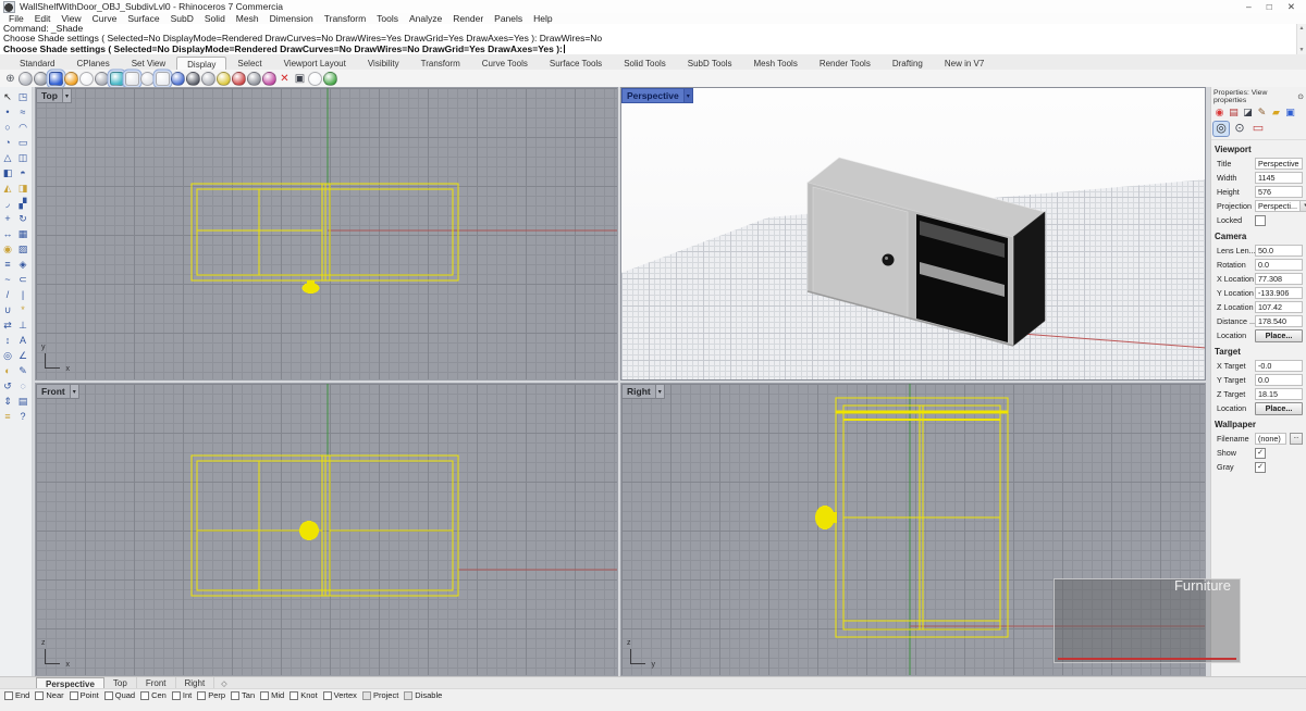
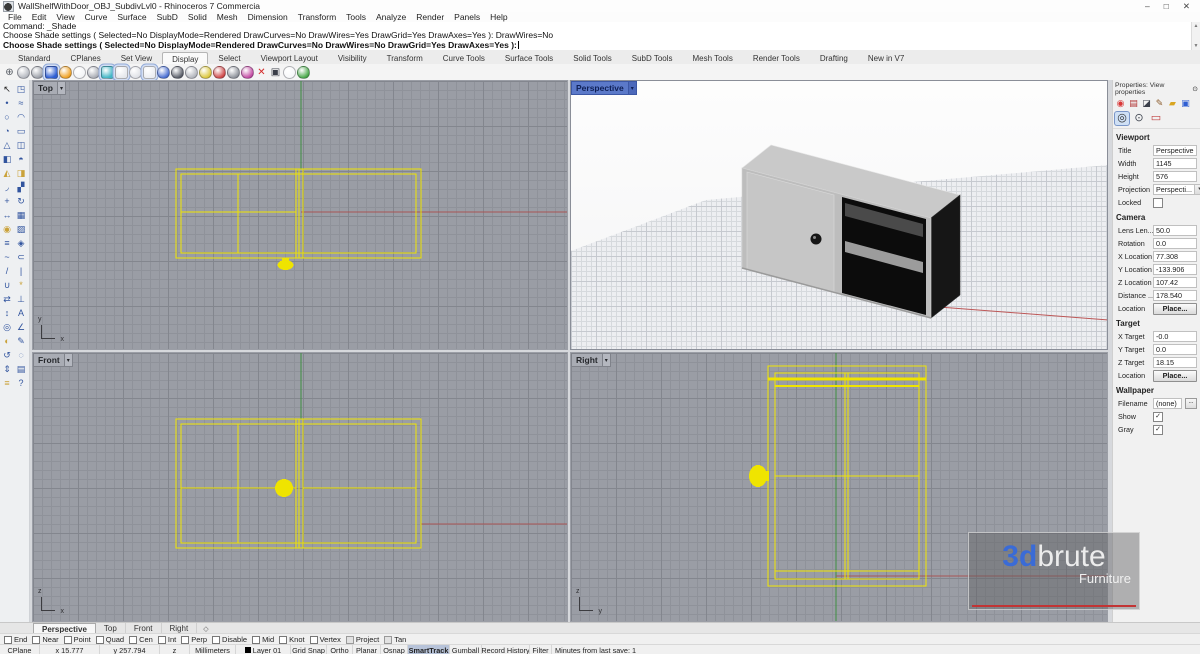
  WallShelfWithDoor_OBJ_SubdivLvl0 - Rhinoceros 7 Commercia
  –
  □
  ✕
  File
  Edit
  View
  Curve
  Surface
  SubD
  Solid
  Mesh
  Dimension
  Transform
  Tools
  Analyze
  Render
  Panels
  Help
  Command: _Shade
  Choose Shade settings ( Selected=No DisplayMode=Rendered DrawCurves=No DrawWires=Yes DrawGrid=Yes DrawAxes=Yes ): DrawWires=No
  Choose Shade settings ( Selected=No DisplayMode=Rendered DrawCurves=No DrawWires=No DrawGrid=Yes DrawAxes=Yes ):
  Standard
  CPlanes
  Set View
  Display
  Select
  Viewport Layout
  Visibility
  Transform
  Curve Tools
  Surface Tools
  Solid Tools
  SubD Tools
  Mesh Tools
  Render Tools
  Drafting
  New in V7
  ⊕
  ✕
  ▣
  ↖
  ◳
  •
  ≈
  ○
  ◠
  ◔
  ▭
  △
  ◫
  ◧
  ◓
  ◭
  ◨
  ◞
  ▞
  +
  ↻
  ↔
  ▦
  ◉
  ▨
  ≡
  ◈
  ~
  ⊂
  /
  |
  ∪
  *
  ⇄
  ⊥
  ↕
  A
  ◎
  ∠
  ◐
  ✎
  ↺
  ◌
  ⇕
  ▤
  ≡
  ?
  Top
  Perspective
  Front
  Right
  ◉
  ▤
  ◪
  ✎
  ▰
  ▣
  ◎
  ⊙
  ▭
  Viewport
  Title
  Perspective
  Width
  1145
  Height
  576
  Projection
  Perspecti...
  Locked
  Camera
  Lens Len..
  50.0
  Rotation
  0.0
  X Location
  77.308
  Y Location
  -133.906
  Z Location
  107.42
  Distance ..
  178.540
  Location
  Place...
  Target
  X Target
  -0.0
  Y Target
  0.0
  Z Target
  18.15
  Location
  Place...
  Wallpaper
  Filename
  (none)
  Show
  Gray
+ 3dbrute
  Furniture
  Perspective
  Top
  Front
  Right
  End
  Near
  Point
  Quad
  Cen
  Int
  Perp
- Tan
+ Disable
  Mid
  Knot
  Vertex
  Project
- Disable
+ Tan
+ CPlane
+ x 15.777
+ y 257.794
+ z
+ Millimeters
+ Layer 01
+ Grid Snap
+ Ortho
+ Planar
+ Osnap
+ SmartTrack
+ Gumball
+ Record History
+ Filter
+ Minutes from last save: 1
